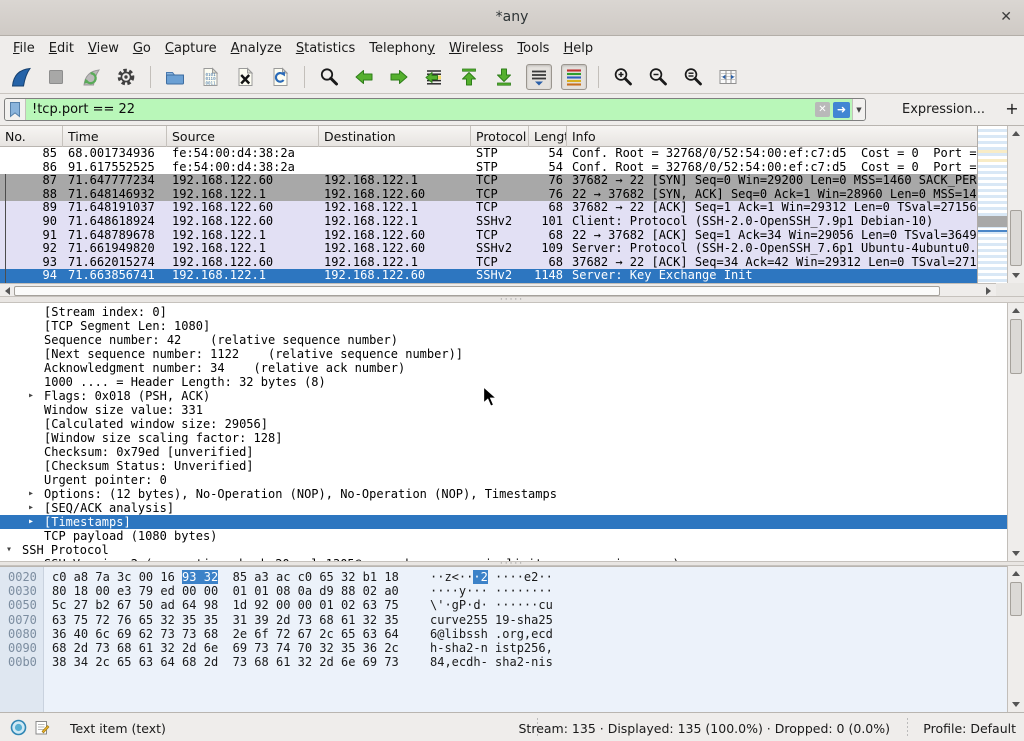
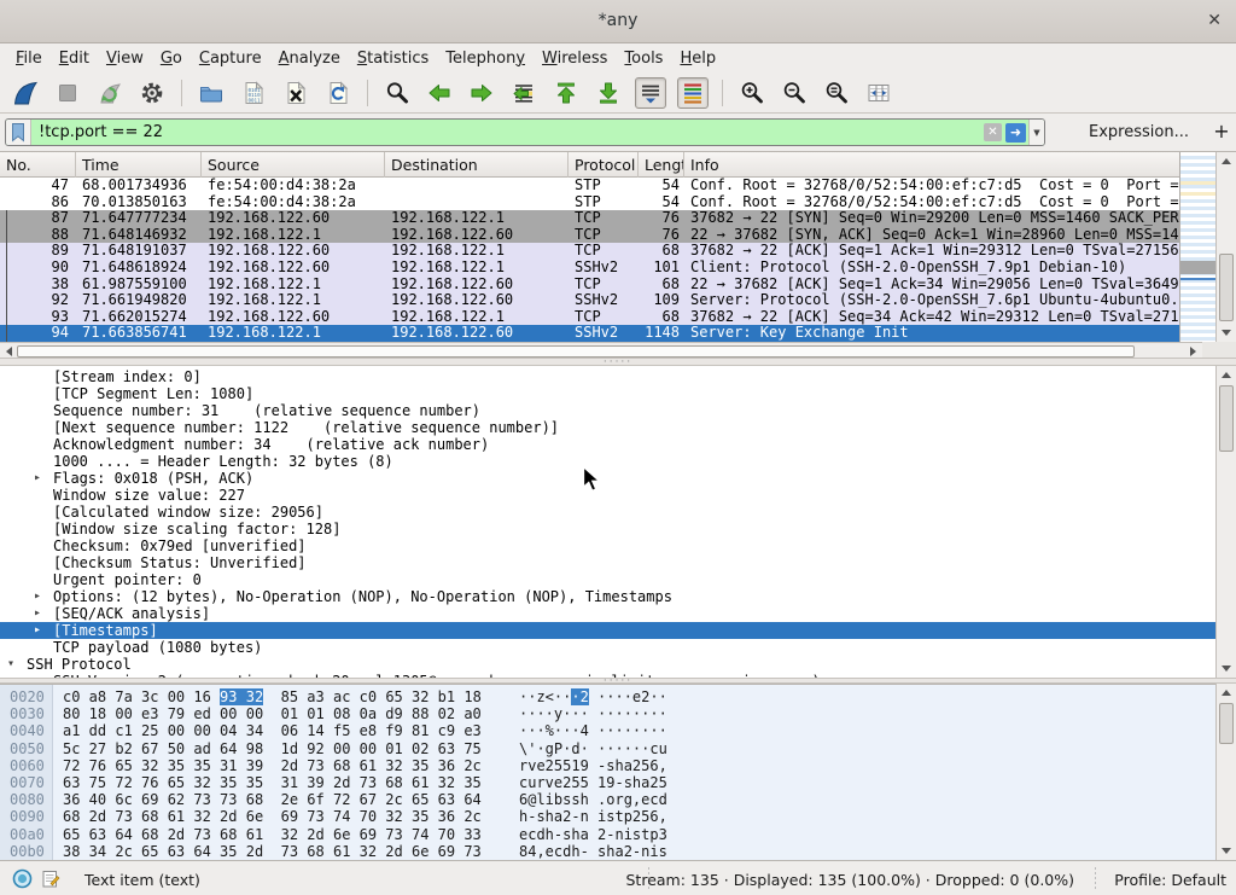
  *any
  ✕
  File
  Edit
  View
  Go
  Capture
  Analyze
  Statistics
  Telephony
  Wireless
  Tools
  Help
  !tcp.port == 22
  ✕
  ➜
  ▼
  Expression...
  +
  No.
  Time
  Source
  Destination
  Protocol
  Lengt
  Info
- 85
+ 47
  68.001734936
  fe:54:00:d4:38:2a
  STP
  54
  Conf. Root = 32768/0/52:54:00:ef:c7:d5 Cost = 0 Port =
  86
- 91.617552525
+ 70.013850163
  fe:54:00:d4:38:2a
  STP
  54
  Conf. Root = 32768/0/52:54:00:ef:c7:d5 Cost = 0 Port =
  87
  71.647777234
  192.168.122.60
  192.168.122.1
  TCP
  76
  37682 → 22 [SYN] Seq=0 Win=29200 Len=0 MSS=1460 SACK_PER
  88
  71.648146932
  192.168.122.1
  192.168.122.60
  TCP
  76
  22 → 37682 [SYN, ACK] Seq=0 Ack=1 Win=28960 Len=0 MSS=14
  89
  71.648191037
  192.168.122.60
  192.168.122.1
  TCP
  68
  37682 → 22 [ACK] Seq=1 Ack=1 Win=29312 Len=0 TSval=27156
  90
  71.648618924
  192.168.122.60
  192.168.122.1
  SSHv2
  101
  Client: Protocol (SSH-2.0-OpenSSH_7.9p1 Debian-10)
- 91
+ 38
- 71.648789678
+ 61.987559100
  192.168.122.1
  192.168.122.60
  TCP
  68
  22 → 37682 [ACK] Seq=1 Ack=34 Win=29056 Len=0 TSval=3649
  92
  71.661949820
  192.168.122.1
  192.168.122.60
  SSHv2
  109
  Server: Protocol (SSH-2.0-OpenSSH_7.6p1 Ubuntu-4ubuntu0.
  93
  71.662015274
  192.168.122.60
  192.168.122.1
  TCP
  68
  37682 → 22 [ACK] Seq=34 Ack=42 Win=29312 Len=0 TSval=271
  94
  71.663856741
  192.168.122.1
  192.168.122.60
  SSHv2
  1148
  Server: Key Exchange Init
  ·····
  [Stream index: 0]
  [TCP Segment Len: 1080]
- Sequence number: 42 (relative sequence number)
+ Sequence number: 31 (relative sequence number)
  [Next sequence number: 1122 (relative sequence number)]
  Acknowledgment number: 34 (relative ack number)
  1000 .... = Header Length: 32 bytes (8)
  ▸
  Flags: 0x018 (PSH, ACK)
- Window size value: 331
+ Window size value: 227
  [Calculated window size: 29056]
  [Window size scaling factor: 128]
  Checksum: 0x79ed [unverified]
  [Checksum Status: Unverified]
  Urgent pointer: 0
  ▸
  Options: (12 bytes), No-Operation (NOP), No-Operation (NOP), Timestamps
  ▸
  [SEQ/ACK analysis]
  ▸
  [Timestamps]
  TCP payload (1080 bytes)
  ▾
  SSH Protocol
  ·····
  0020
  c0 a8 7a 3c 00 16 93 32 85 a3 ac c0 65 32 b1 18
  ··z<···2 ····e2··
  0030
  80 18 00 e3 79 ed 00 00 01 01 08 0a d9 88 02 a0
  ····y··· ········
+ 0040
+ a1 dd c1 25 00 00 04 34 06 14 f5 e8 f9 81 c9 e3
+ ···%···4 ········
  0050
  5c 27 b2 67 50 ad 64 98 1d 92 00 00 01 02 63 75
  \'·gP·d· ······cu
+ 0060
+ 72 76 65 32 35 35 31 39 2d 73 68 61 32 35 36 2c
+ rve25519 -sha256,
  0070
  63 75 72 76 65 32 35 35 31 39 2d 73 68 61 32 35
  curve255 19-sha25
  0080
  36 40 6c 69 62 73 73 68 2e 6f 72 67 2c 65 63 64
  6@libssh .org,ecd
  0090
  68 2d 73 68 61 32 2d 6e 69 73 74 70 32 35 36 2c
  h-sha2-n istp256,
+ 00a0
+ 65 63 64 68 2d 73 68 61 32 2d 6e 69 73 74 70 33
+ ecdh-sha 2-nistp3
  00b0
- 38 34 2c 65 63 64 68 2d 73 68 61 32 2d 6e 69 73
+ 38 34 2c 65 63 64 35 2d 73 68 61 32 2d 6e 69 73
  84,ecdh- sha2-nis
  Text item (text)
  Stream: 135 · Displayed: 135 (100.0%) · Dropped: 0 (0.0%)
  Profile: Default
